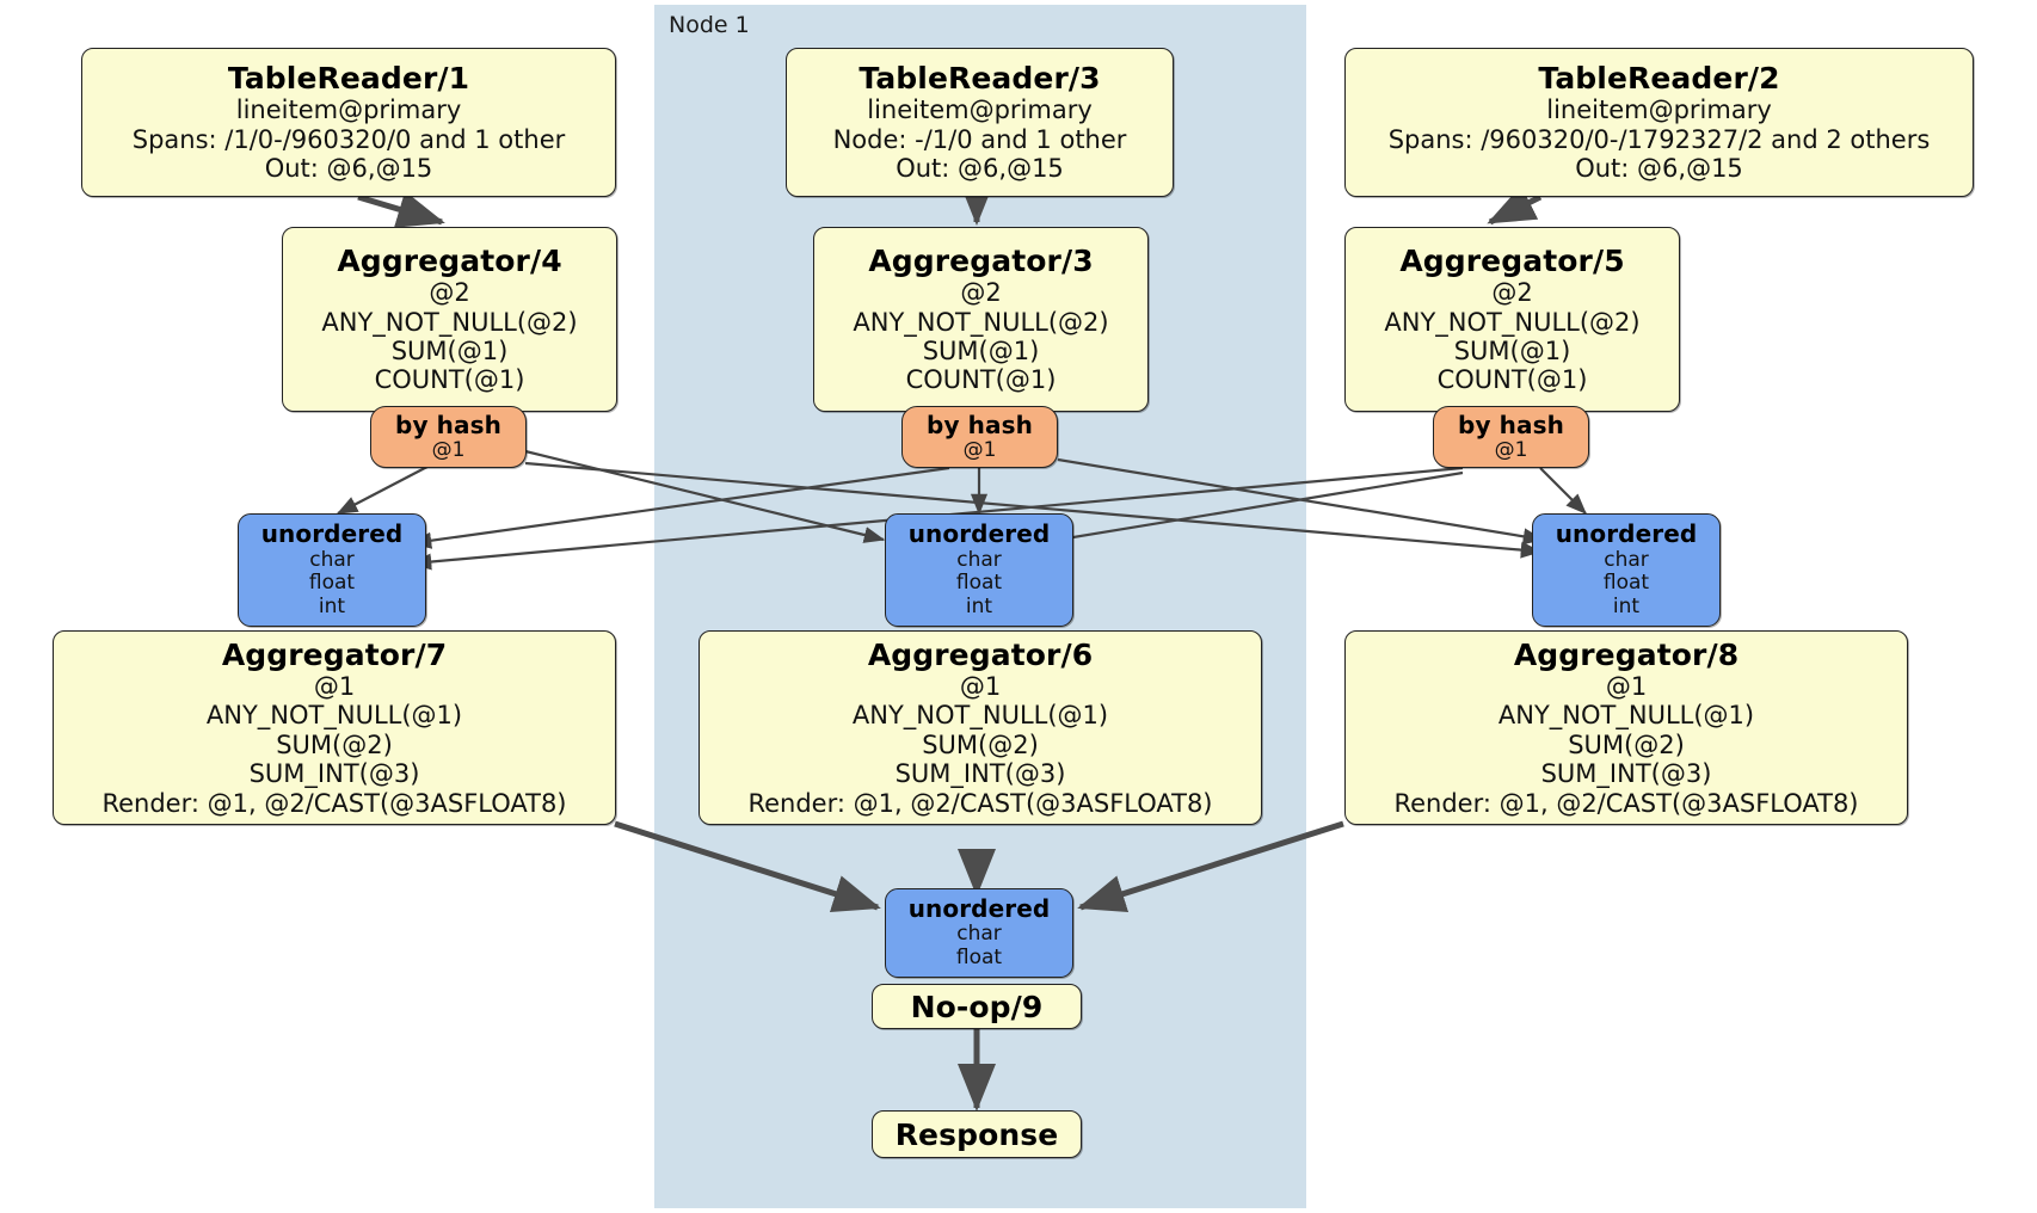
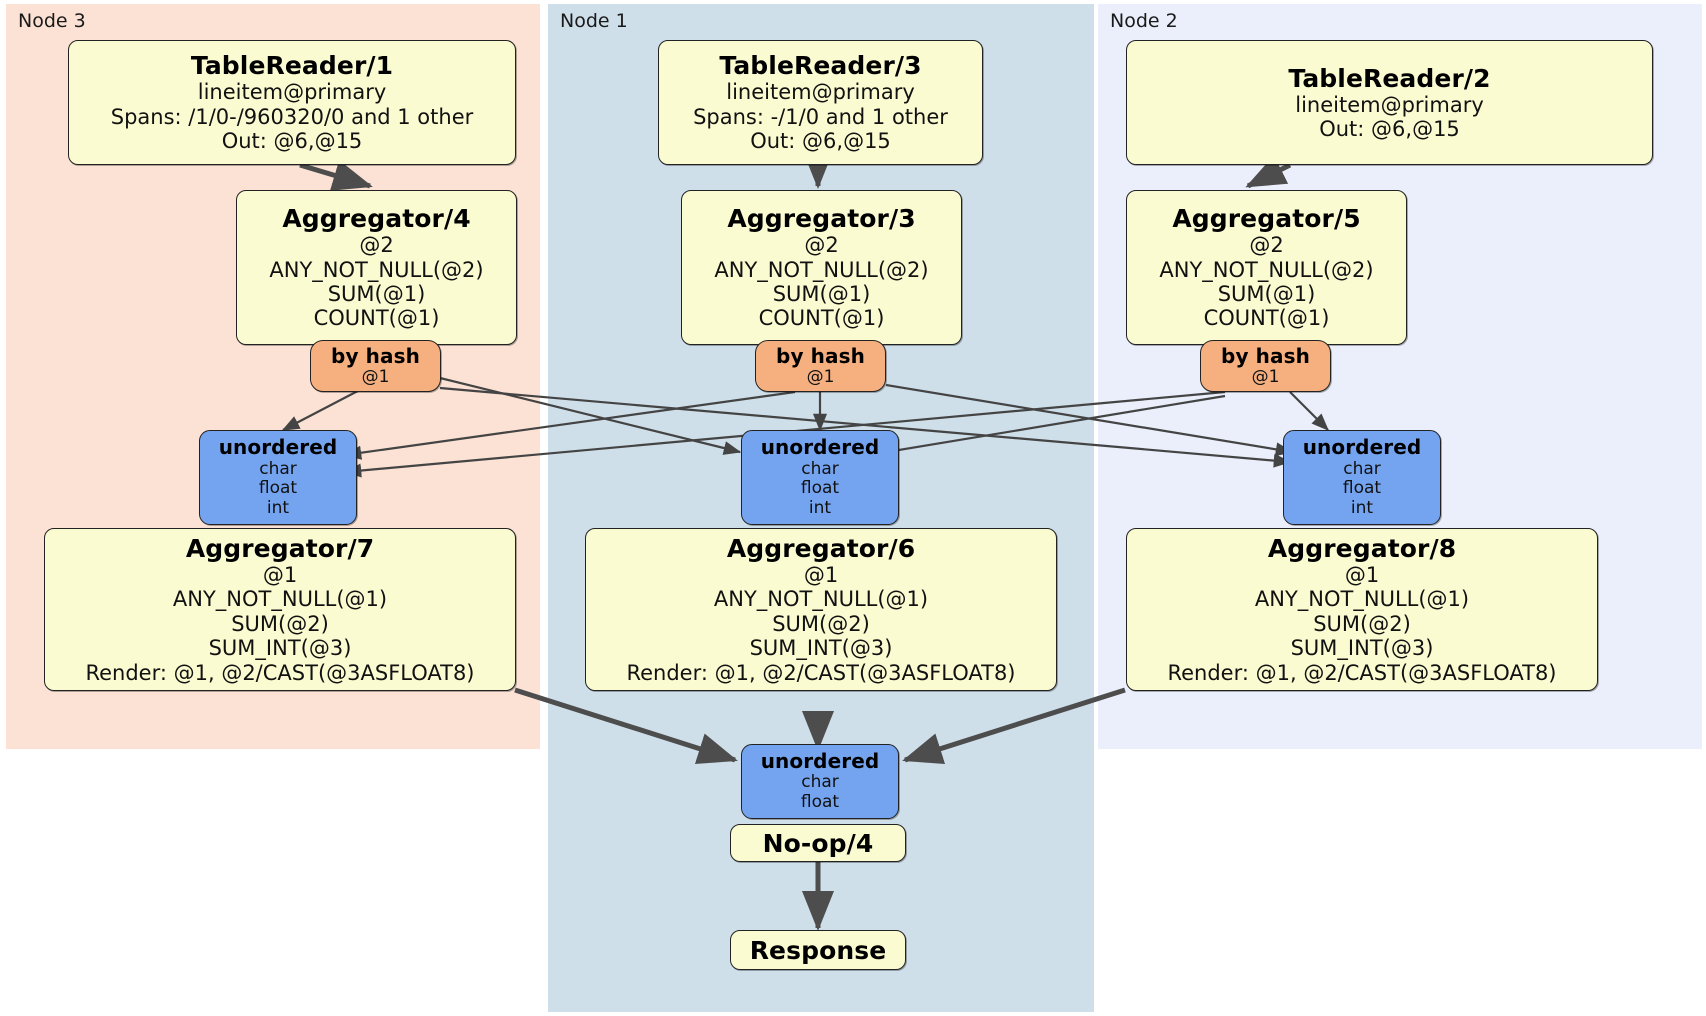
+ Node 3
  Node 1
+ Node 2
  TableReader/1
  lineitem@primary
  Spans: /1/0-/960320/0 and 1 other
  Out: @6,@15
  TableReader/3
  lineitem@primary
- Node: -/1/0 and 1 other
+ Spans: -/1/0 and 1 other
  Out: @6,@15
  TableReader/2
  lineitem@primary
- Spans: /960320/0-/1792327/2 and 2 others
  Out: @6,@15
  Aggregator/4
  @2
  ANY_NOT_NULL(@2)
  SUM(@1)
  COUNT(@1)
  Aggregator/3
  @2
  ANY_NOT_NULL(@2)
  SUM(@1)
  COUNT(@1)
  Aggregator/5
  @2
  ANY_NOT_NULL(@2)
  SUM(@1)
  COUNT(@1)
  by hash
  @1
  by hash
  @1
  by hash
  @1
  unordered
  char
  float
  int
  unordered
  char
  float
  int
  unordered
  char
  float
  int
  Aggregator/7
  @1
  ANY_NOT_NULL(@1)
  SUM(@2)
  SUM_INT(@3)
  Render: @1, @2/CAST(@3ASFLOAT8)
  Aggregator/6
  @1
  ANY_NOT_NULL(@1)
  SUM(@2)
  SUM_INT(@3)
  Render: @1, @2/CAST(@3ASFLOAT8)
  Aggregator/8
  @1
  ANY_NOT_NULL(@1)
  SUM(@2)
  SUM_INT(@3)
  Render: @1, @2/CAST(@3ASFLOAT8)
  unordered
  char
  float
- No-op/9
+ No-op/4
  Response
